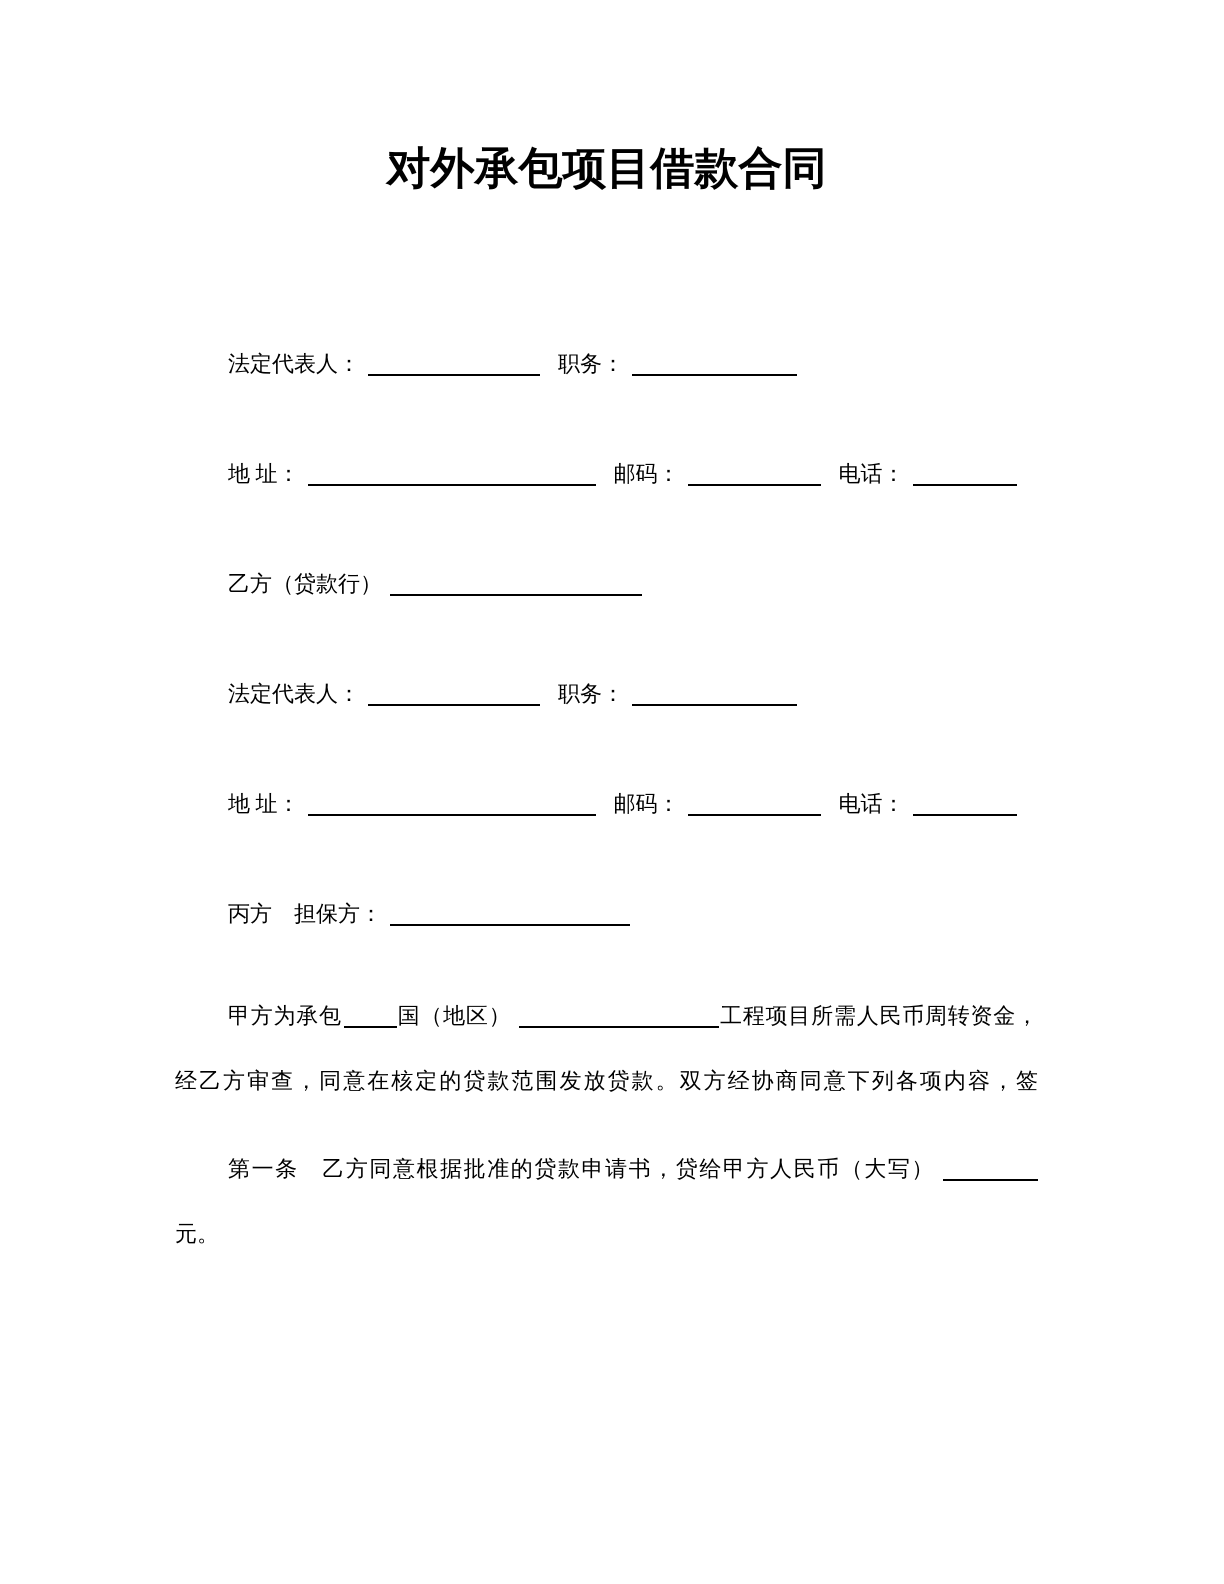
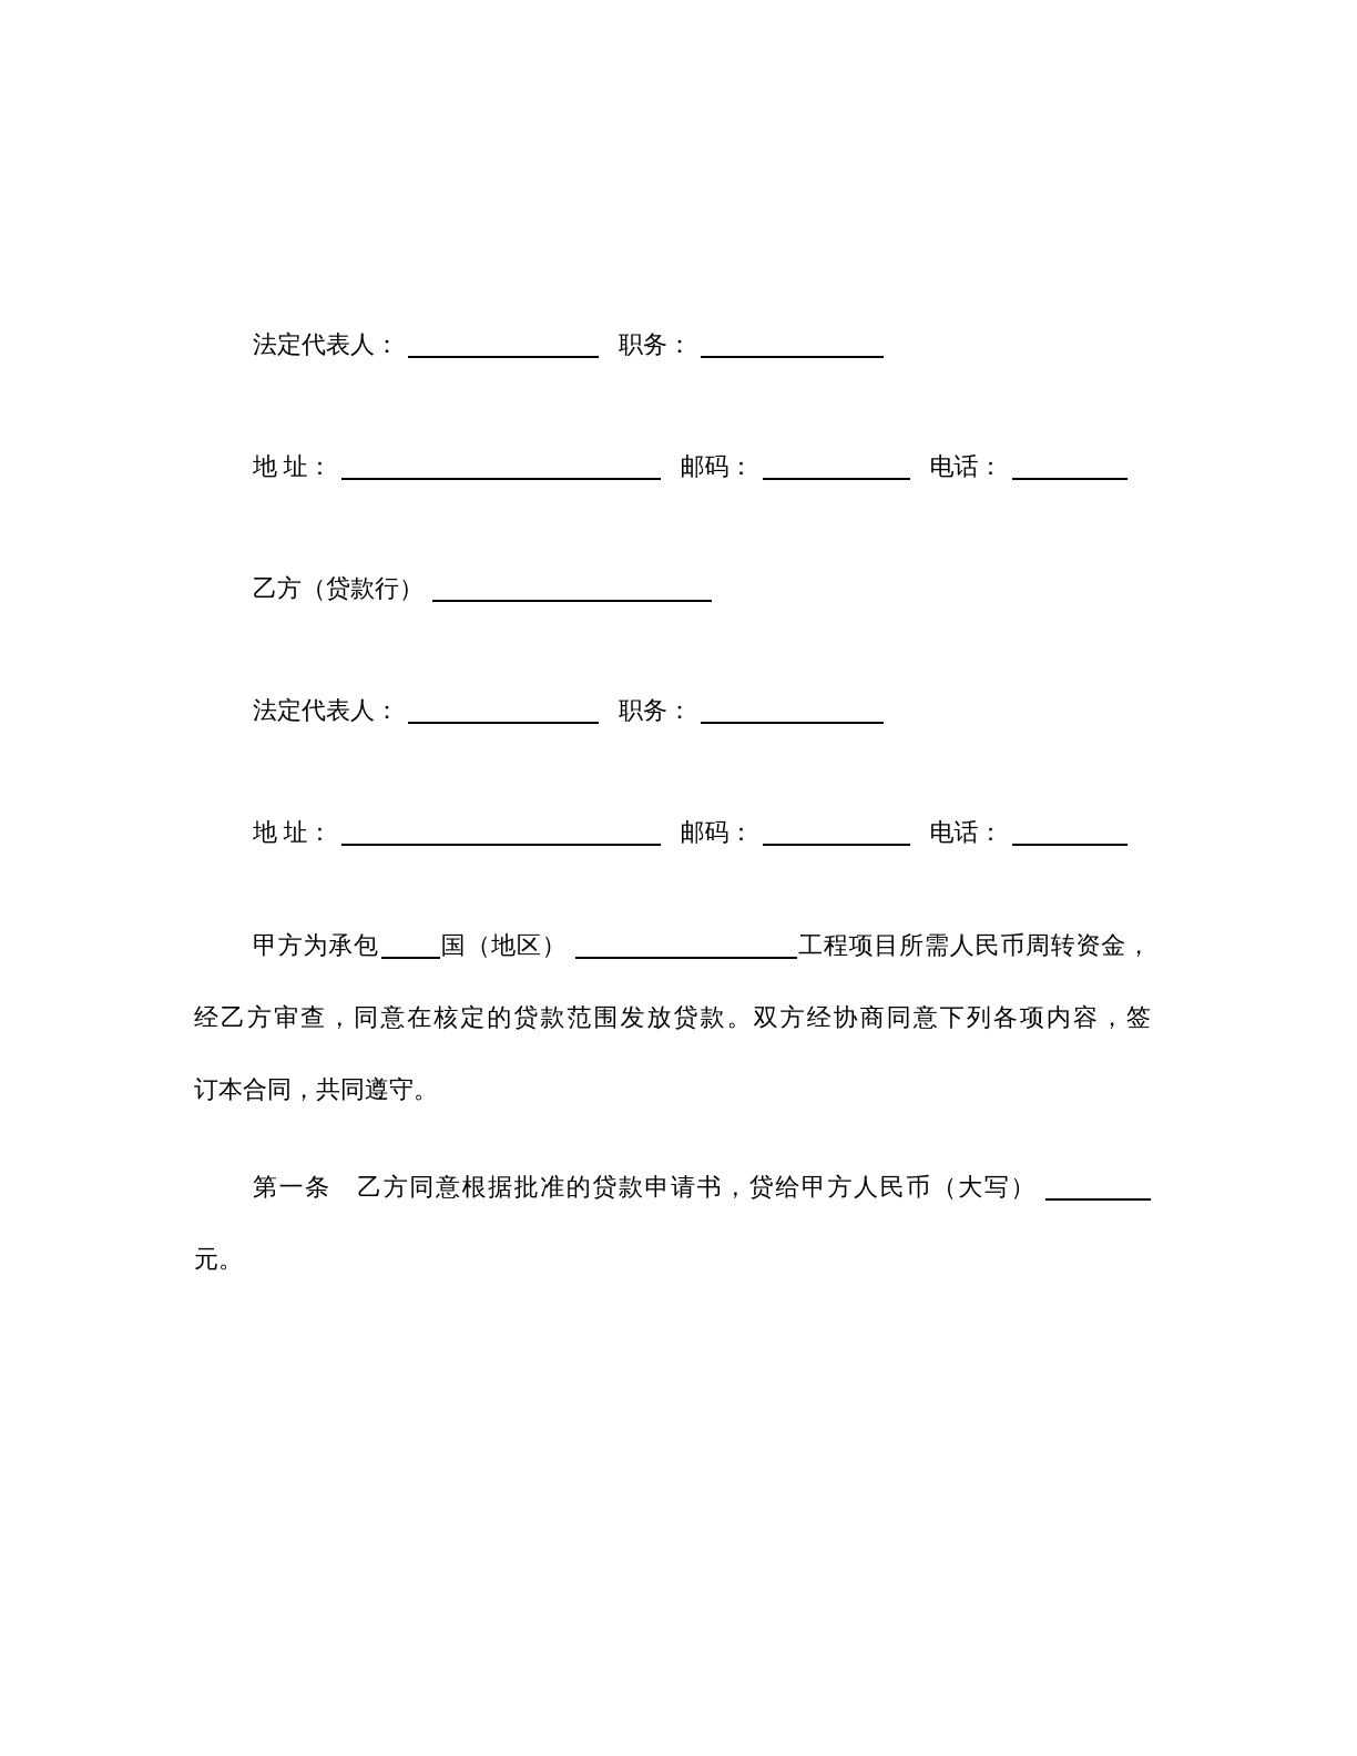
- 对外承包项目借款合同
  法定代表人： 职务：
  地 址： 邮码： 电话：
  乙方（贷款行）
  法定代表人： 职务：
  地 址： 邮码： 电话：
- 丙方 担保方：
  甲方为承包 国（地区） 工程项目所需人民币周转资金，
  经乙方审查，同意在核定的贷款范围发放贷款。双方经协商同意下列各项内容，签
+ 订本合同，共同遵守。
  第一条 乙方同意根据批准的贷款申请书，贷给甲方人民币（大写）
  元。
